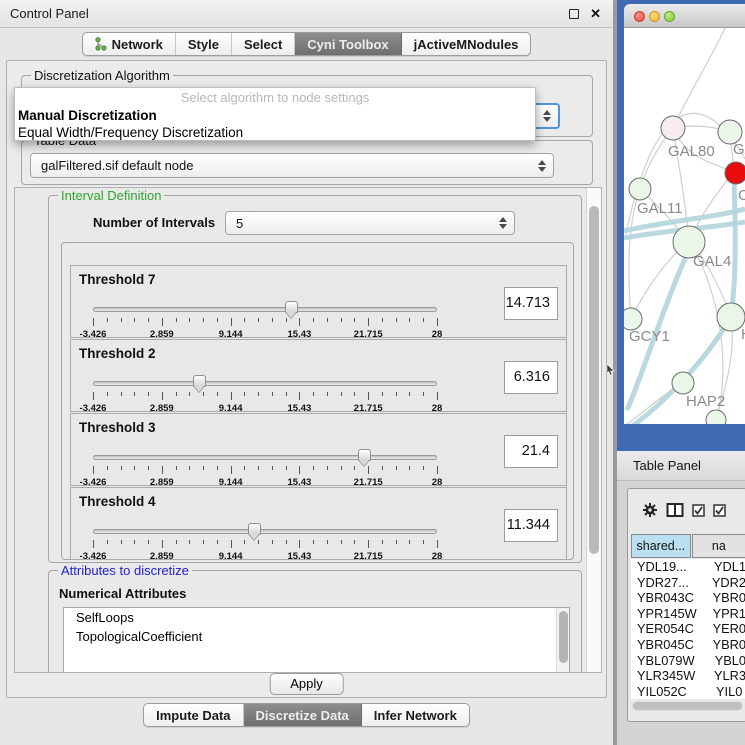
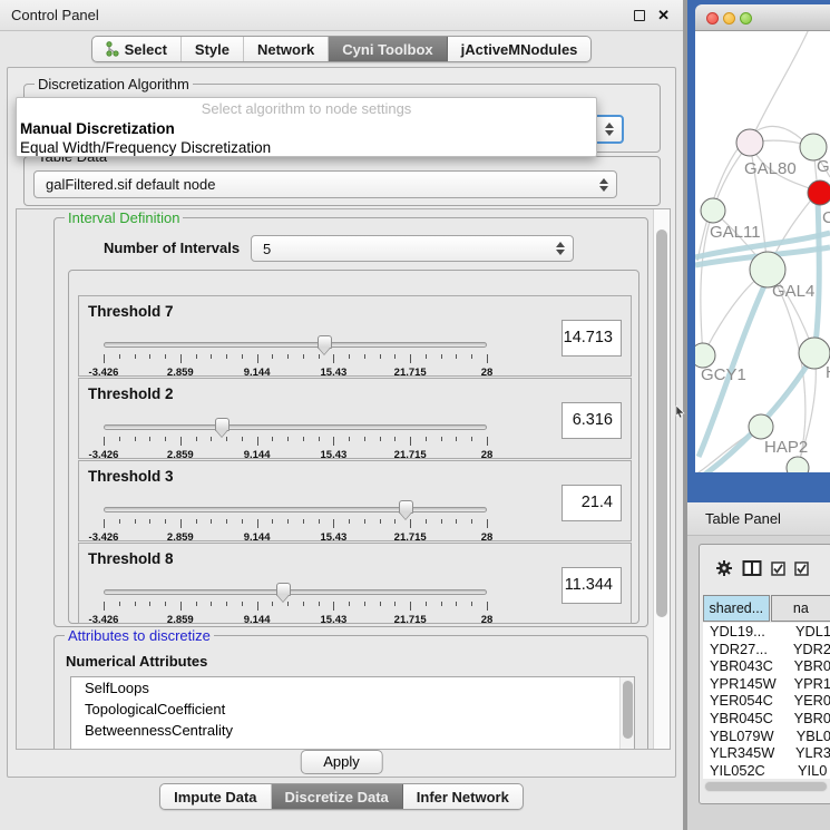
  Control Panel
  ✕
- Network
+ Select
  Style
- Select
+ Network
  Cyni Toolbox
  jActiveMNodules
  Discretization Algorithm
  galFiltered.sif default node
  Interval Definition
  Number of Intervals
  5
  Threshold 7
  -3.426
  2.859
  9.144
  15.43
  21.715
  28
  14.713
  Threshold 2
  -3.426
  2.859
  9.144
  15.43
  21.715
  28
  6.316
  Threshold 3
  -3.426
  2.859
  9.144
  15.43
  21.715
  28
  21.4
- Threshold 4
+ Threshold 8
  -3.426
  2.859
  9.144
  15.43
  21.715
  28
  11.344
  Attributes to discretize
  Numerical Attributes
  SelfLoops
  TopologicalCoefficient
+ BetweennessCentrality
  Apply
  Impute Data
  Discretize Data
  Infer Network
  Select algorithm to node settings
  Manual Discretization
  Equal Width/Frequency Discretization
  GAL80
  C
  GAL11
  GAL4
  GCY1
  HAP2
  Table Panel
  shared...
  na
  YDL19...
  YDL1
  YDR27...
  YDR2
  YBR043C
  YBR0
  YPR145W
  YPR1
  YER054C
  YER0
  YBR045C
  YBR0
  YBL079W
  YBL0
  YLR345W
  YLR3
  YIL052C
  YIL0
